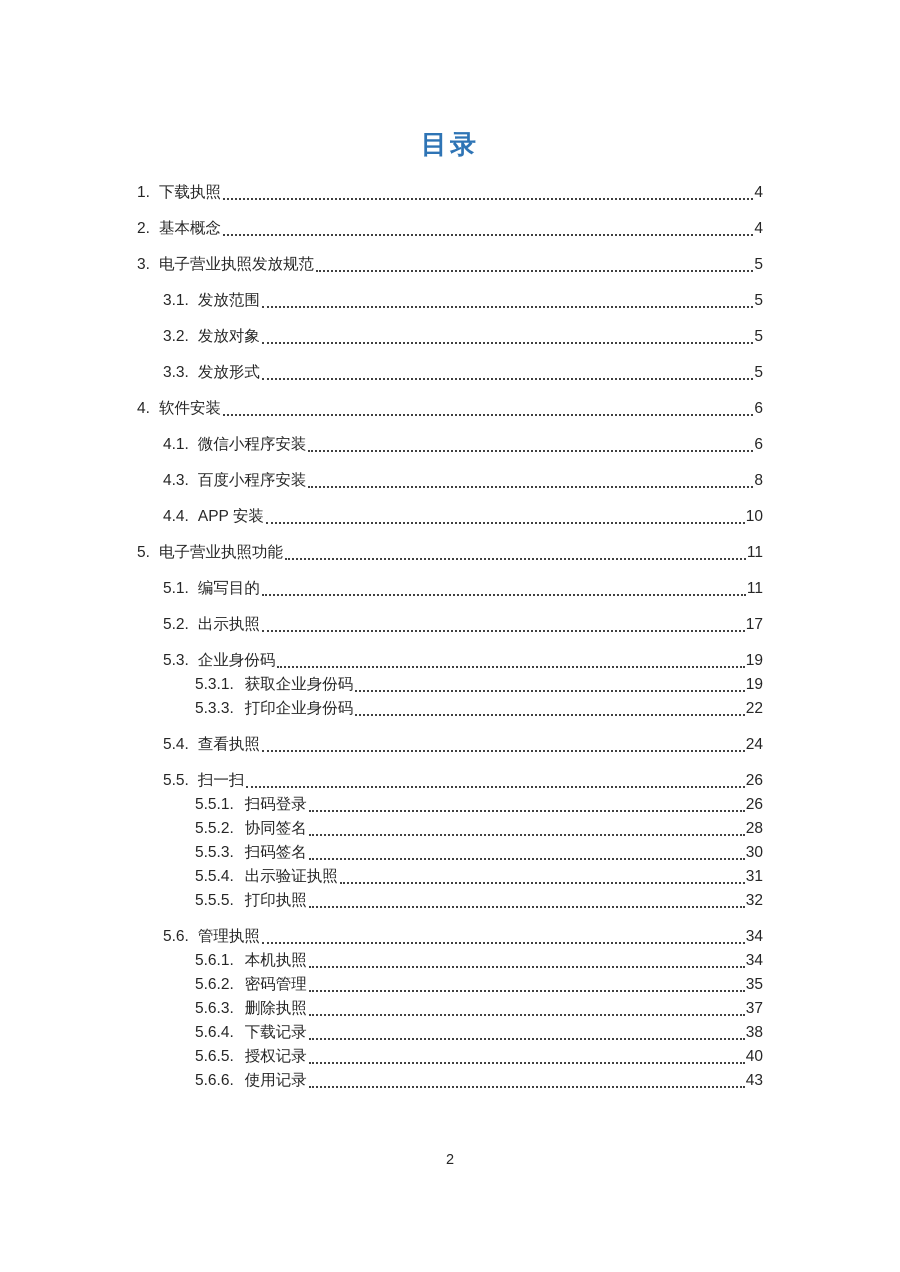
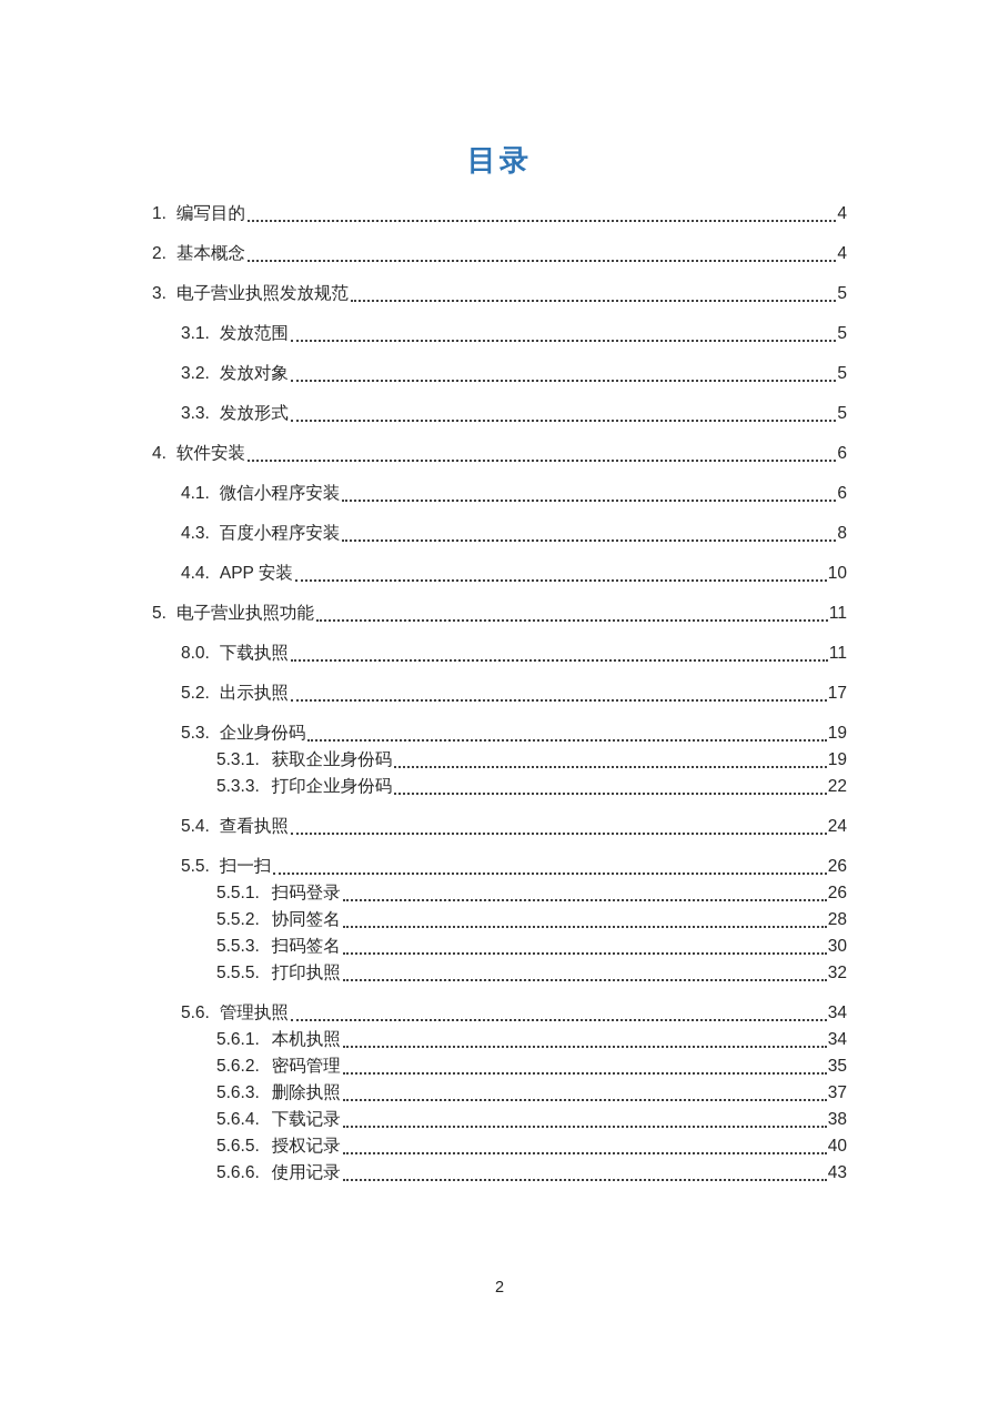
  目录
  1.
- 下载执照
+ 编写目的
  4
  2.
  基本概念
  4
  3.
  电子营业执照发放规范
  5
  3.1.
  发放范围
  5
  3.2.
  发放对象
  5
  3.3.
  发放形式
  5
  4.
  软件安装
  6
  4.1.
  微信小程序安装
  6
  4.3.
  百度小程序安装
  8
  4.4.
  APP 安装
  10
  5.
  电子营业执照功能
  11
- 5.1.
+ 8.0.
- 编写目的
+ 下载执照
  11
  5.2.
  出示执照
  17
  5.3.
  企业身份码
  19
  5.3.1.
  获取企业身份码
  19
  5.3.3.
  打印企业身份码
  22
  5.4.
  查看执照
  24
  5.5.
  扫一扫
  26
  5.5.1.
  扫码登录
  26
  5.5.2.
  协同签名
  28
  5.5.3.
  扫码签名
  30
- 5.5.4.
- 出示验证执照
- 31
  5.5.5.
  打印执照
  32
  5.6.
  管理执照
  34
  5.6.1.
  本机执照
  34
  5.6.2.
  密码管理
  35
  5.6.3.
  删除执照
  37
  5.6.4.
  下载记录
  38
  5.6.5.
  授权记录
  40
  5.6.6.
  使用记录
  43
  2
